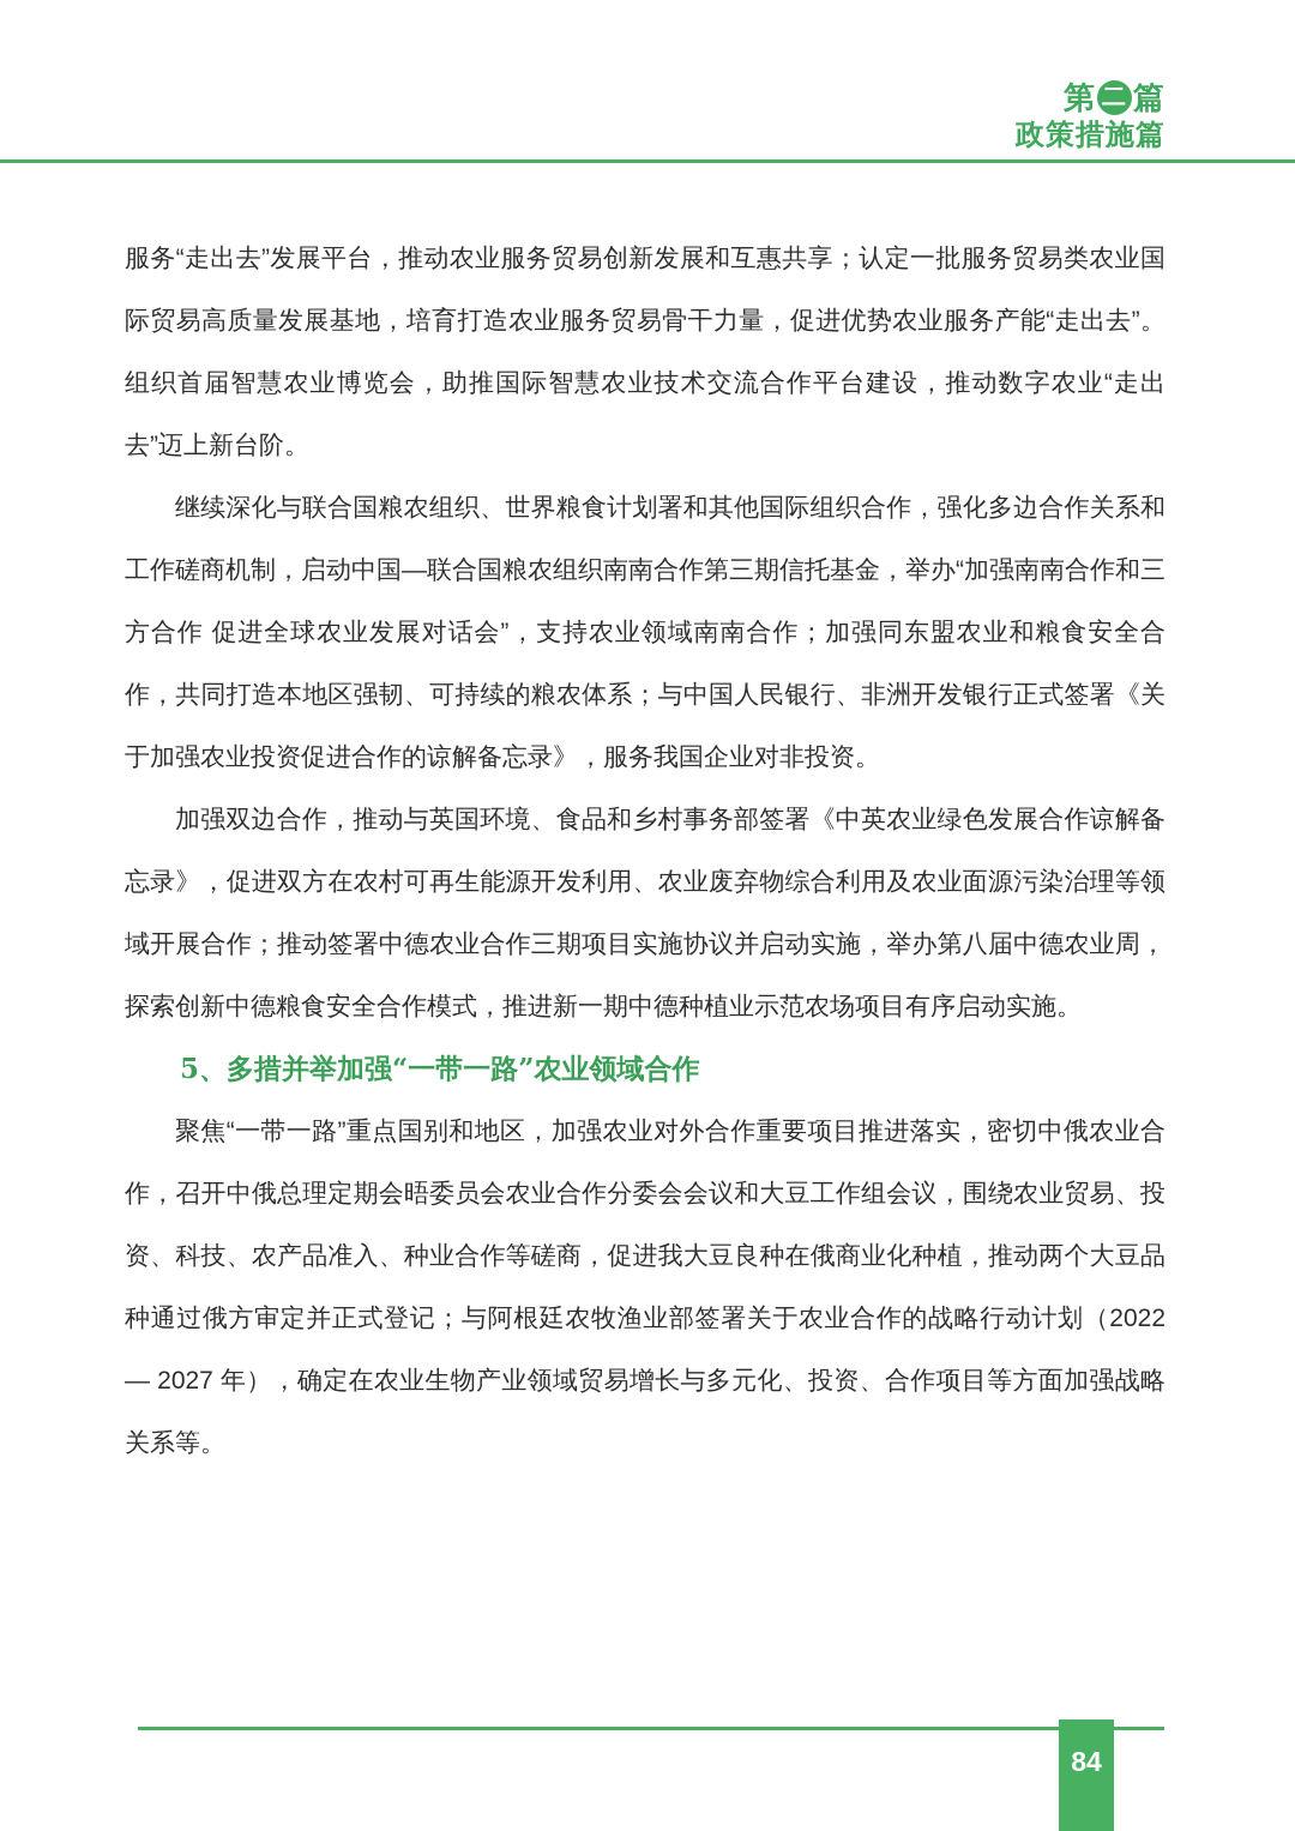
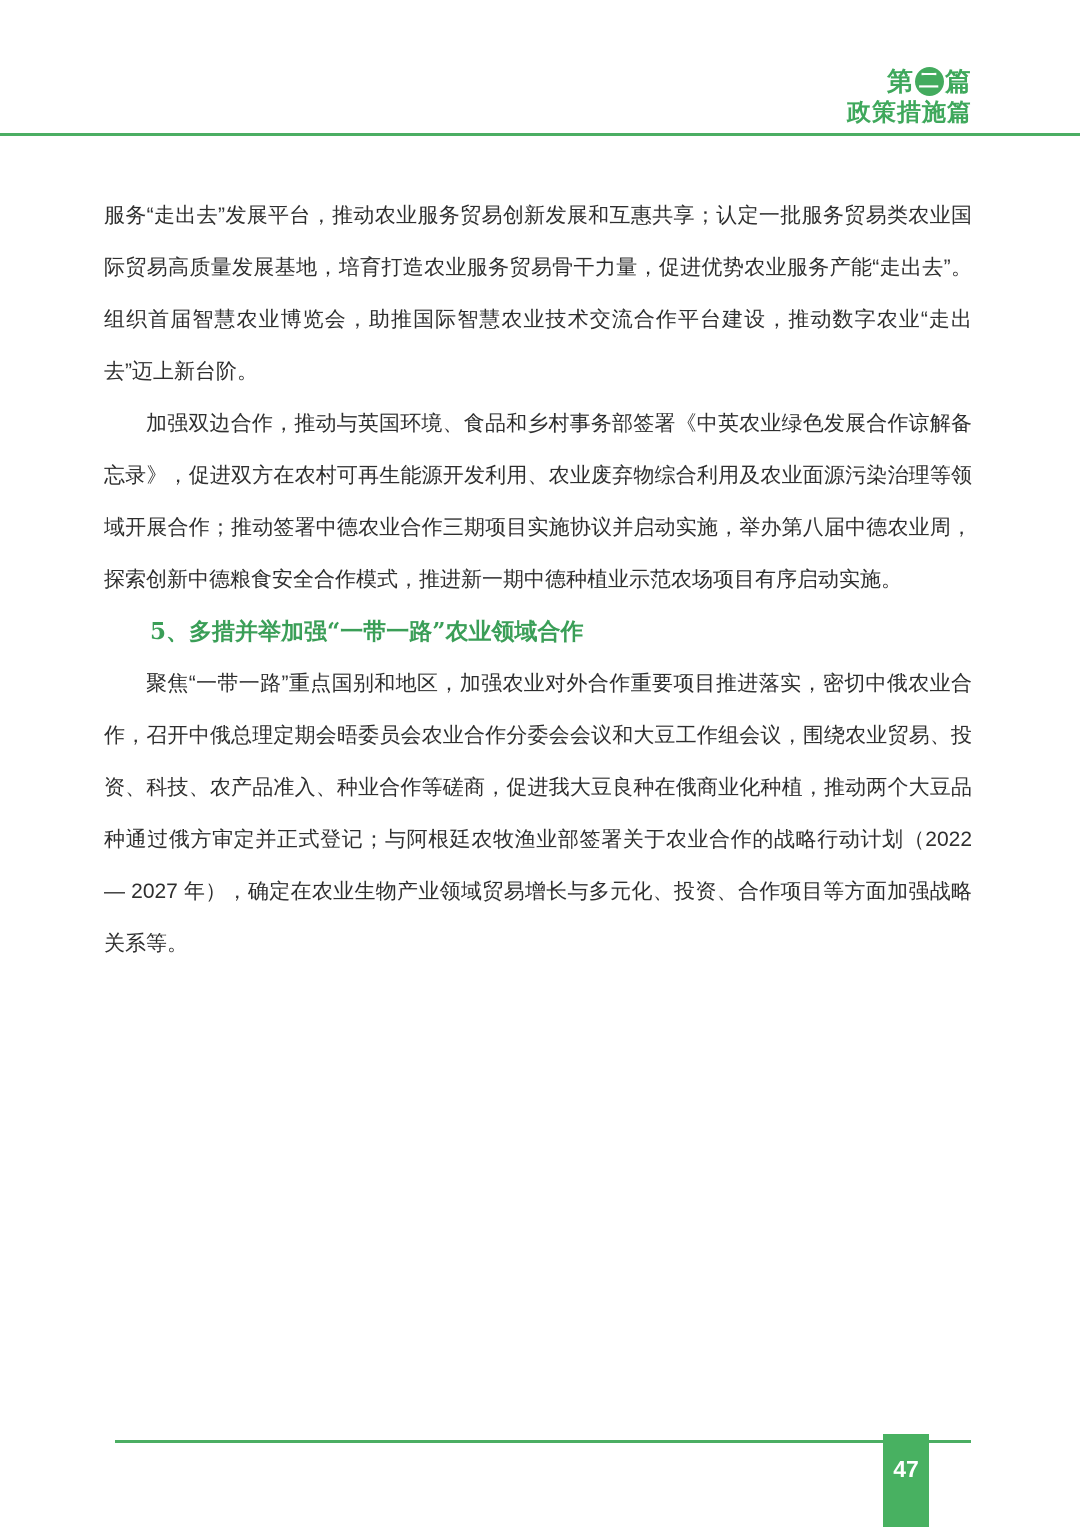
  第
  二
  篇
  政策措施篇
  服务“走出去”发展平台，推动农业服务贸易创新发展和互惠共享；认定一批服务贸易类农业国际贸易高质量发展基地，培育打造农业服务贸易骨干力量，促进优势农业服务产能“走出去”。组织首届智慧农业博览会，助推国际智慧农业技术交流合作平台建设，推动数字农业“走出去”迈上新台阶。
- 继续深化与联合国粮农组织、世界粮食计划署和其他国际组织合作，强化多边合作关系和工作磋商机制，启动中国—联合国粮农组织南南合作第三期信托基金，举办“加强南南合作和三方合作 促进全球农业发展对话会”，支持农业领域南南合作；加强同东盟农业和粮食安全合作，共同打造本地区强韧、可持续的粮农体系；与中国人民银行、非洲开发银行正式签署《关于加强农业投资促进合作的谅解备忘录》，服务我国企业对非投资。
  加强双边合作，推动与英国环境、食品和乡村事务部签署《中英农业绿色发展合作谅解备忘录》，促进双方在农村可再生能源开发利用、农业废弃物综合利用及农业面源污染治理等领域开展合作；推动签署中德农业合作三期项目实施协议并启动实施，举办第八届中德农业周，探索创新中德粮食安全合作模式，推进新一期中德种植业示范农场项目有序启动实施。
  5、多措并举加强“一带一路”农业领域合作
  聚焦“一带一路”重点国别和地区，加强农业对外合作重要项目推进落实，密切中俄农业合作，召开中俄总理定期会晤委员会农业合作分委会会议和大豆工作组会议，围绕农业贸易、投资、科技、农产品准入、种业合作等磋商，促进我大豆良种在俄商业化种植，推动两个大豆品种通过俄方审定并正式登记；与阿根廷农牧渔业部签署关于农业合作的战略行动计划（2022 — 2027 年），确定在农业生物产业领域贸易增长与多元化、投资、合作项目等方面加强战略关系等。
- 84
+ 47
